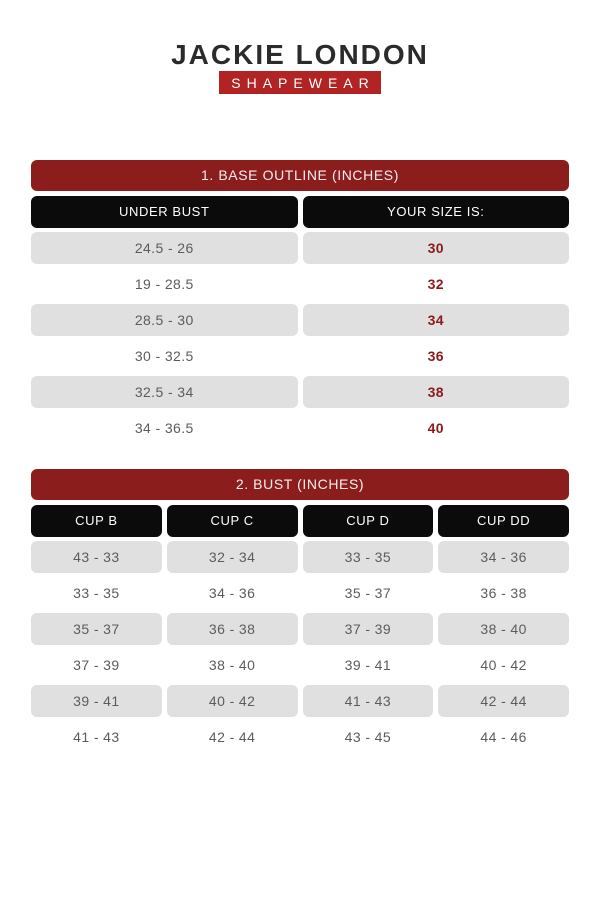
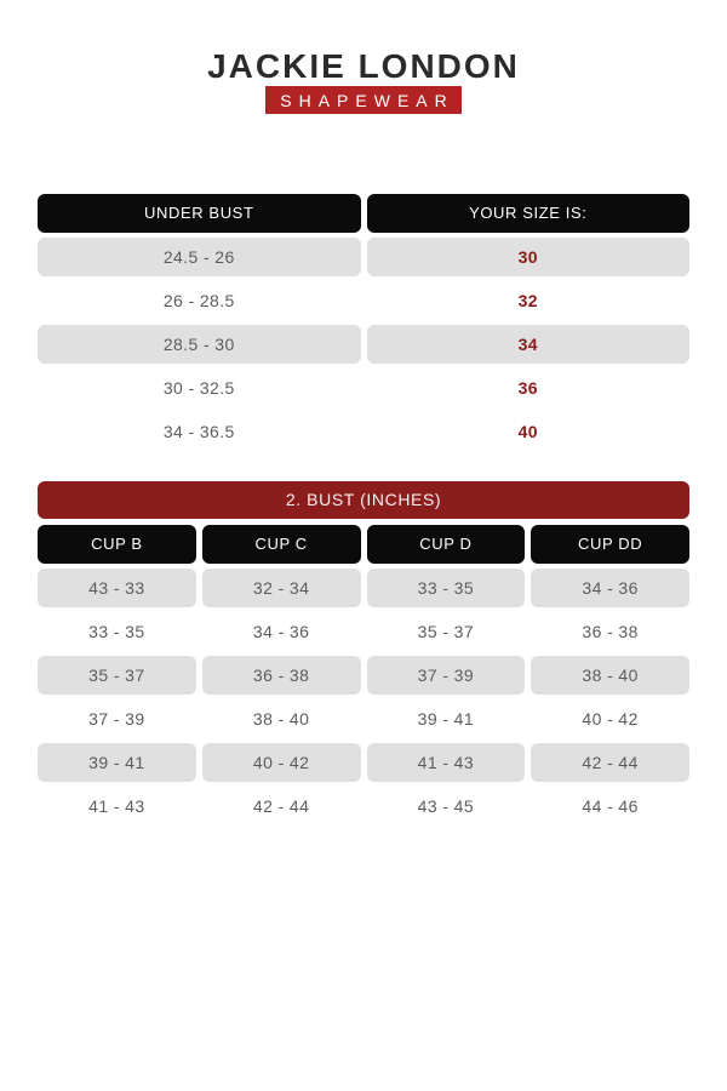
  JACKIE LONDON
  SHAPEWEAR
- 1. BASE OUTLINE (INCHES)
  UNDER BUST
  YOUR SIZE IS:
  24.5 - 26
  30
- 19 - 28.5
+ 26 - 28.5
  32
  28.5 - 30
  34
  30 - 32.5
  36
- 32.5 - 34
- 38
  34 - 36.5
  40
  2. BUST (INCHES)
  CUP B
  CUP C
  CUP D
  CUP DD
  43 - 33
  32 - 34
  33 - 35
  34 - 36
  33 - 35
  34 - 36
  35 - 37
  36 - 38
  35 - 37
  36 - 38
  37 - 39
  38 - 40
  37 - 39
  38 - 40
  39 - 41
  40 - 42
  39 - 41
  40 - 42
  41 - 43
  42 - 44
  41 - 43
  42 - 44
  43 - 45
  44 - 46
